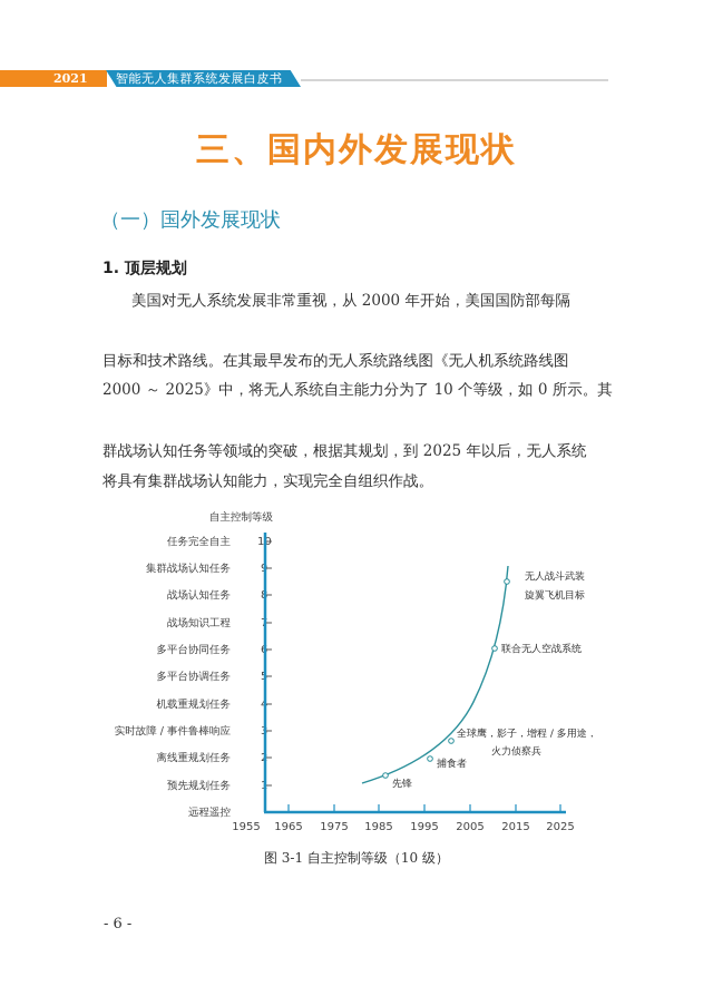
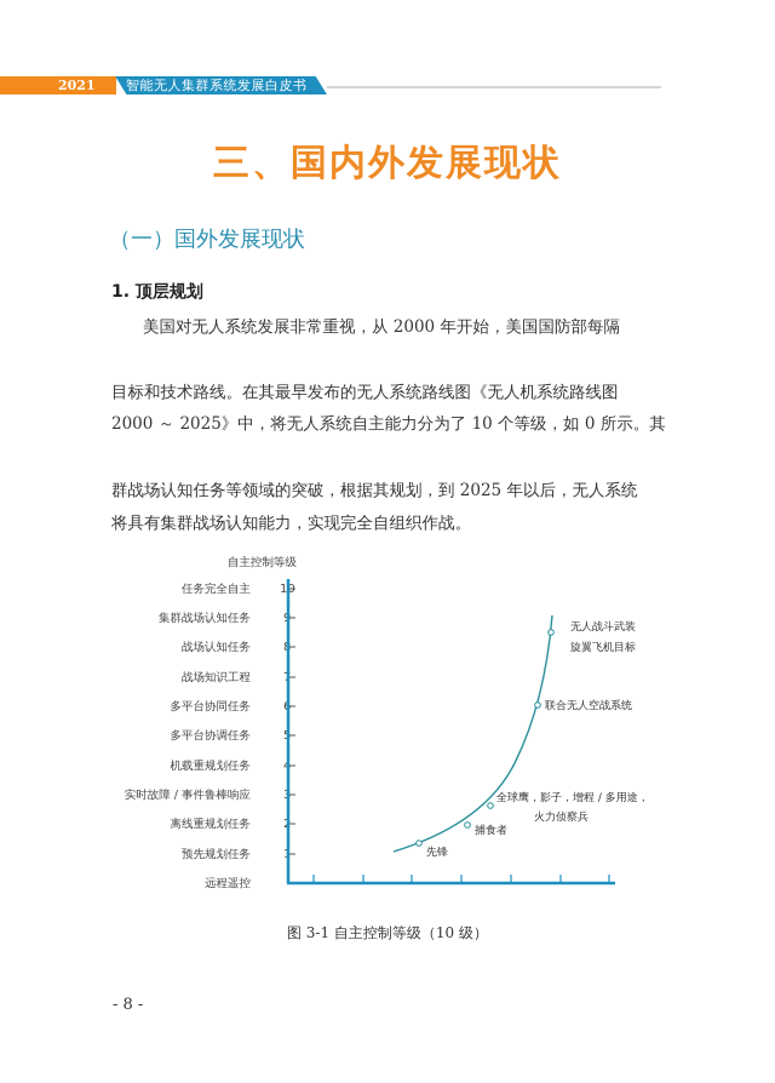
  2021
  智能无人集群系统发展白皮书
  三、国内外发展现状
  （一）国外发展现状
  1. 顶层规划
  美国对无人系统发展非常重视，从 2000 年开始，美国国防部每隔
  目标和技术路线。在其最早发布的无人系统路线图《无人机系统路线图
  2000 ～ 2025》中，将无人系统自主能力分为了 10 个等级，如 0 所示。其
  群战场认知任务等领域的突破，根据其规划，到 2025 年以后，无人系统
  将具有集群战场认知能力，实现完全自组织作战。
  自主控制等级
  任务完全自主
  集群战场认知任务
  战场认知任务
  战场知识工程
  多平台协同任务
  多平台协调任务
  机载重规划任务
  实时故障 / 事件鲁棒响应
  离线重规划任务
  预先规划任务
  远程遥控
- 1955
- 1965
- 1975
- 1985
- 1995
- 2005
- 2015
- 2025
  先锋
  捕食者
  全球鹰，影子，增程 / 多用途，
  火力侦察兵
  联合无人空战系统
  无人战斗武装
  旋翼飞机目标
  图 3-1 自主控制等级（10 级）
- - 6 -
+ - 8 -
